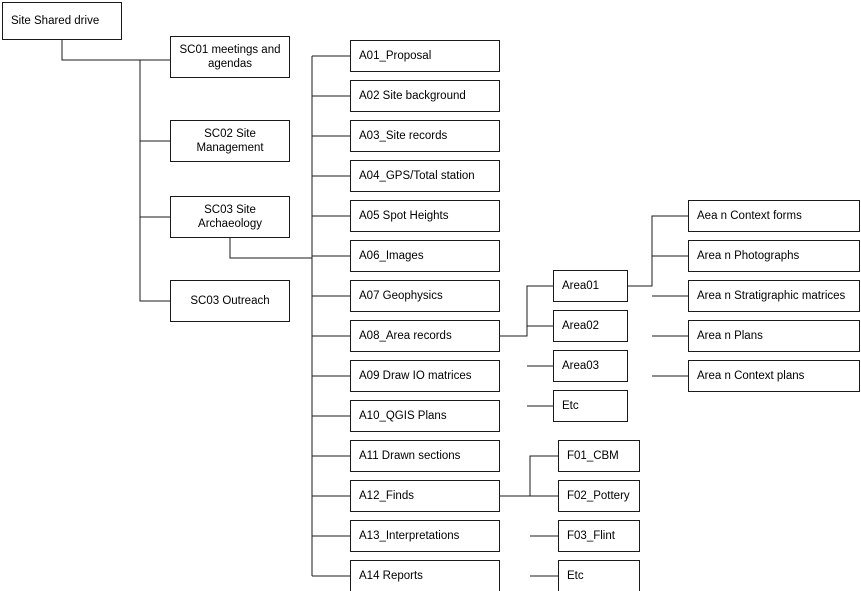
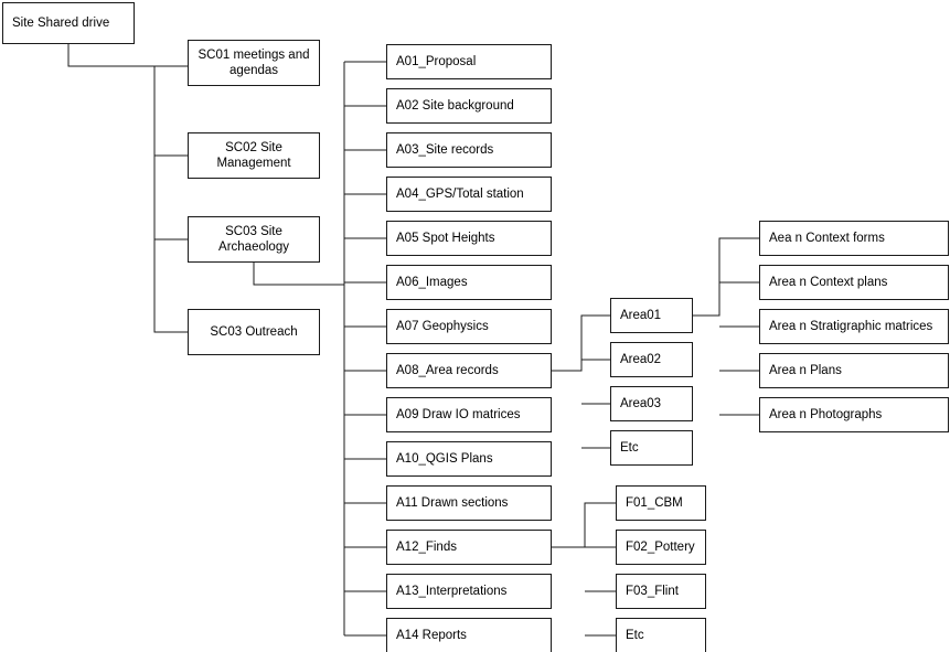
  Site Shared drive
  SC01 meetings and agendas
  SC02 Site Management
  SC03 Site Archaeology
  SC03 Outreach
  A01_Proposal
  A02 Site background
  A03_Site records
  A04_GPS/Total station
  A05 Spot Heights
  A06_Images
  A07 Geophysics
  A08_Area records
  A09 Draw IO matrices
  A10_QGIS Plans
  A11 Drawn sections
  A12_Finds
  A13_Interpretations
  A14 Reports
  Area01
  Area02
  Area03
  Etc
  F01_CBM
  F02_Pottery
  F03_Flint
  Etc
  Aea n Context forms
- Area n Photographs
+ Area n Context plans
  Area n Stratigraphic matrices
  Area n Plans
- Area n Context plans
+ Area n Photographs
